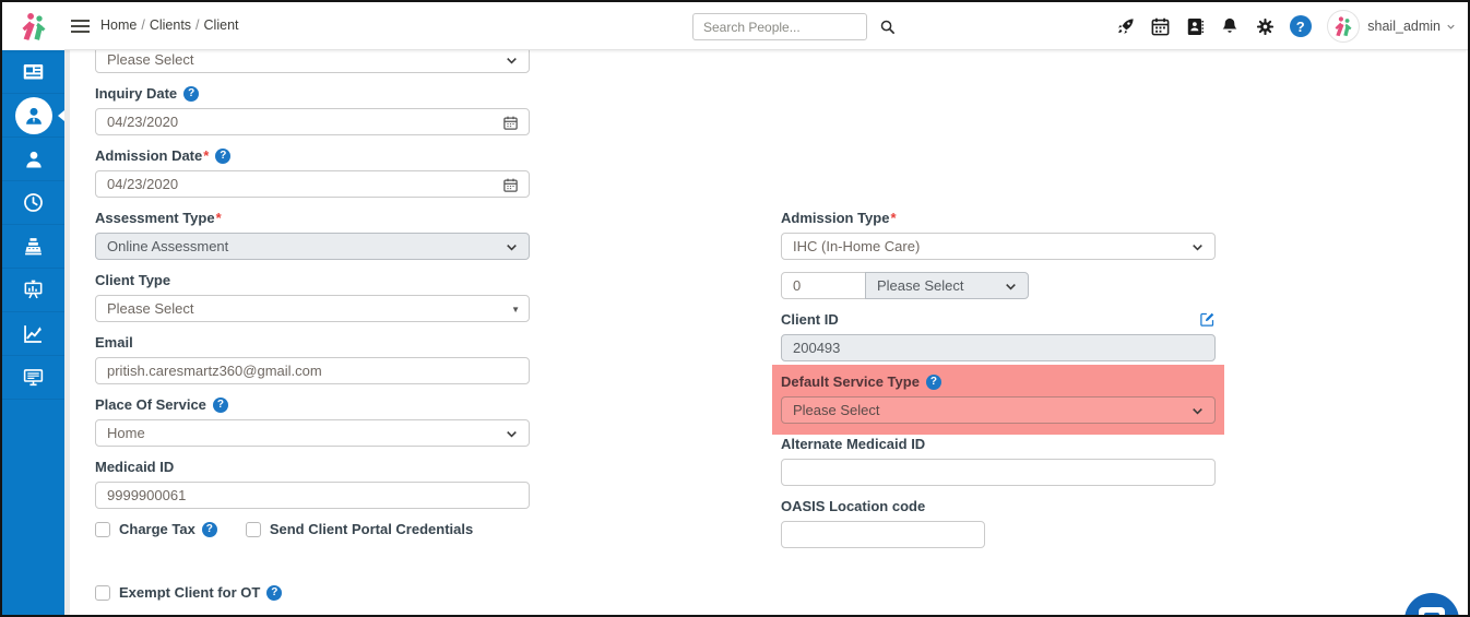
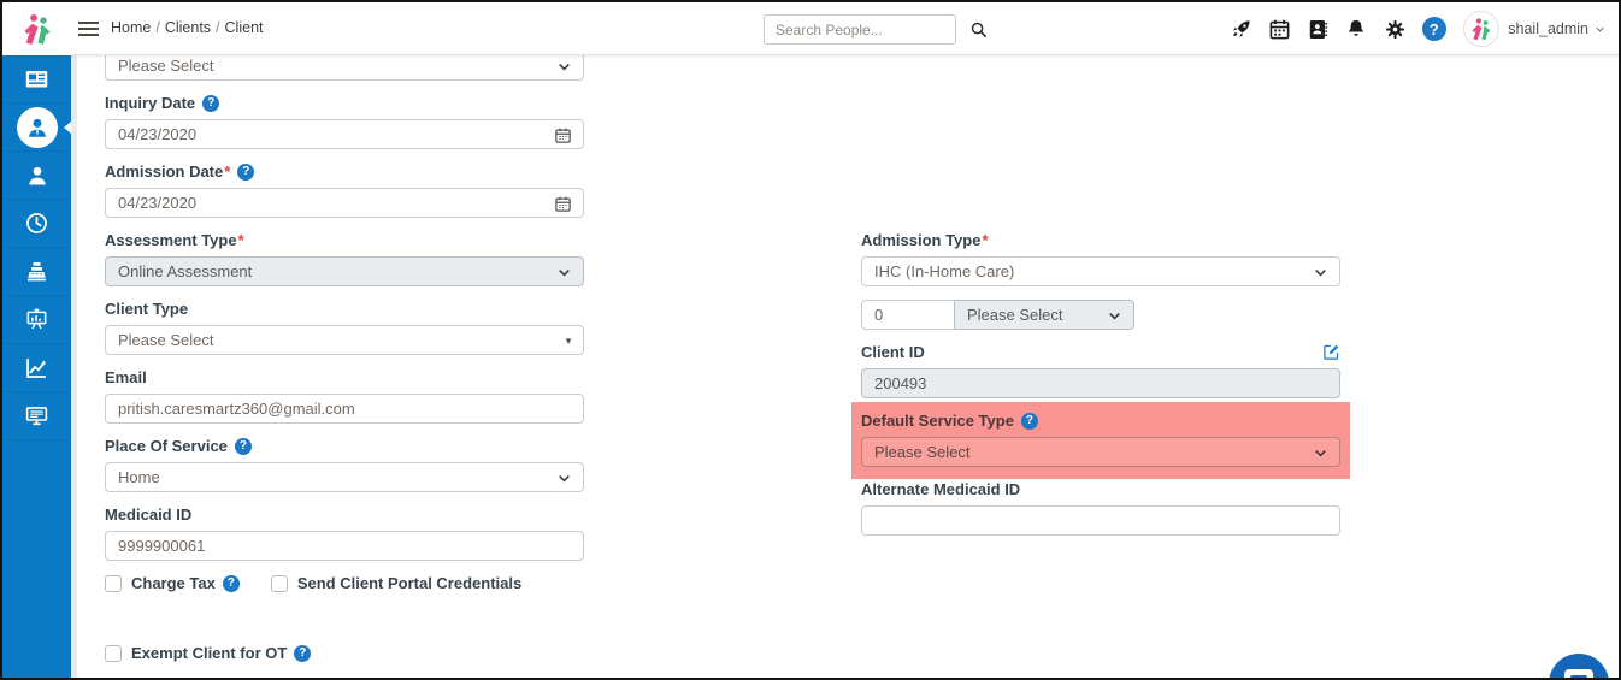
  Home / Clients / Client
  Search People...
  ?
  shail_admin
  Please Select
  Inquiry Date
  ?
  04/23/2020
  Admission Date
  *
  ?
  04/23/2020
  Assessment Type
  *
  Online Assessment
  Client Type
  Please Select
  ▼
  Email
  pritish.caresmartz360@gmail.com
  Place Of Service
  ?
  Home
  Medicaid ID
  9999900061
  Charge Tax
  ?
  Send Client Portal Credentials
  Exempt Client for OT
  ?
  Admission Type
  *
  IHC (In-Home Care)
  0
  Please Select
  Client ID
  200493
  Default Service Type
  ?
  Please Select
  Alternate Medicaid ID
- OASIS Location code
